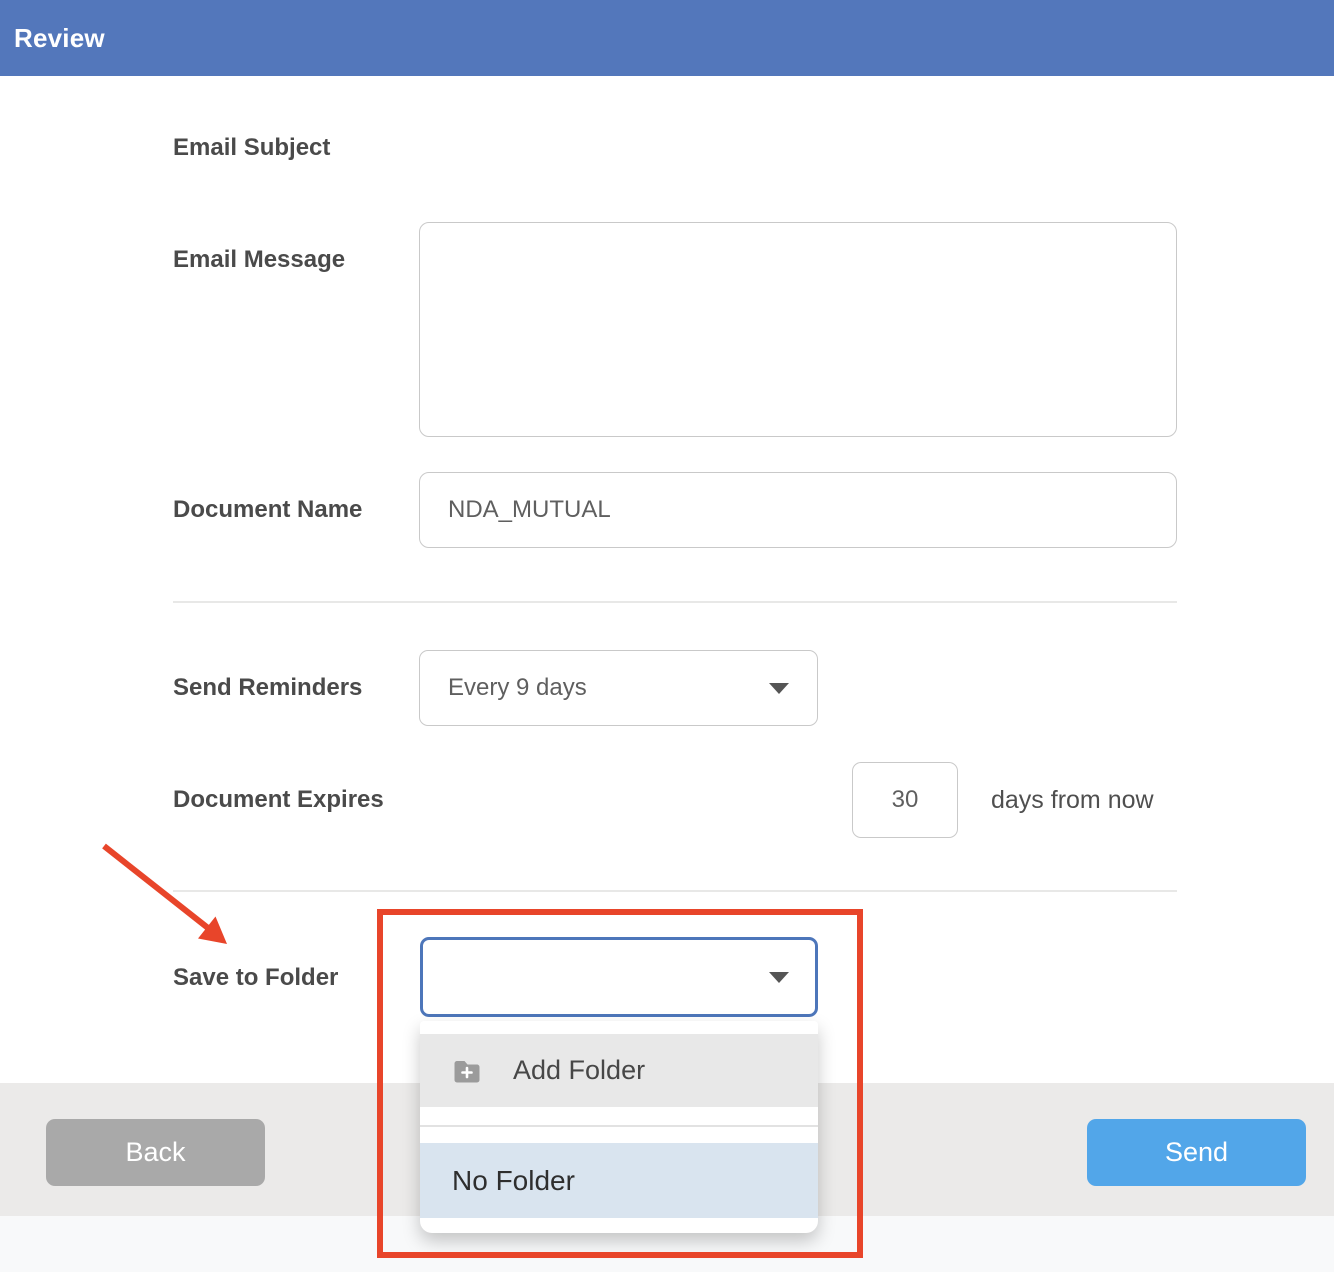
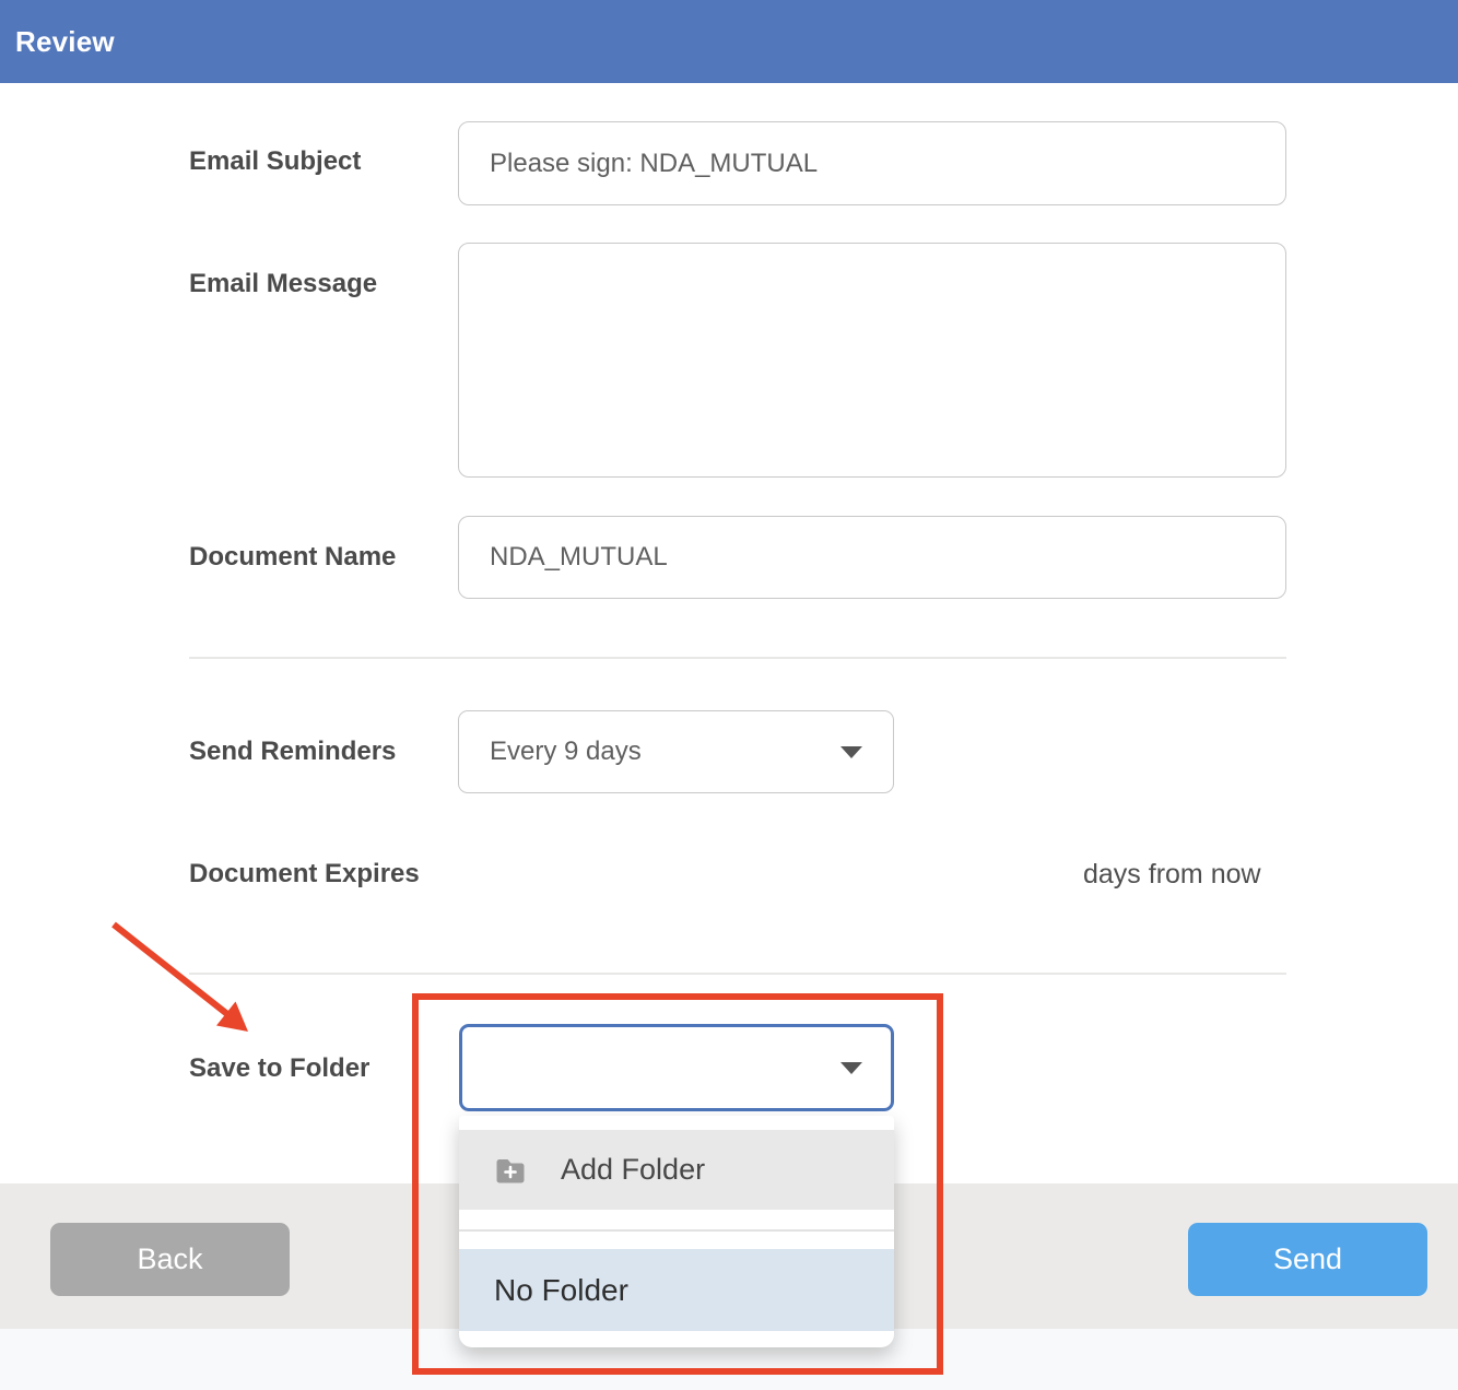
  Review
  Email Subject
+ Please sign: NDA_MUTUAL
  Email Message
  Document Name
  NDA_MUTUAL
  Send Reminders
  Every 9 days
  Document Expires
- 30
  days from now
  Save to Folder
  Add Folder
  No Folder
  Back
  Send
